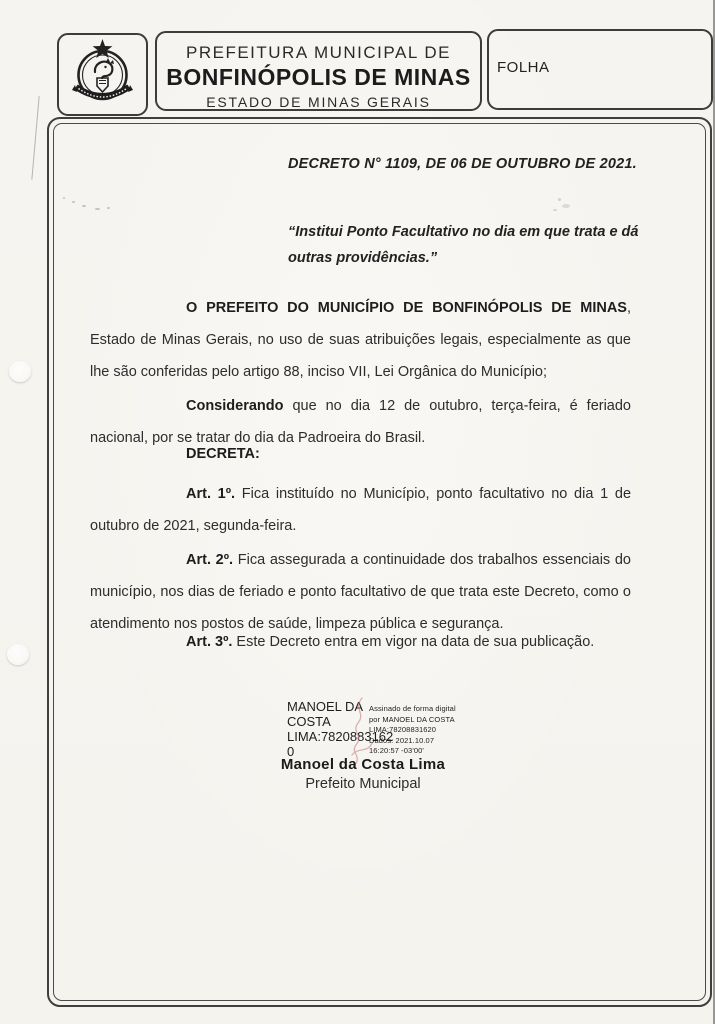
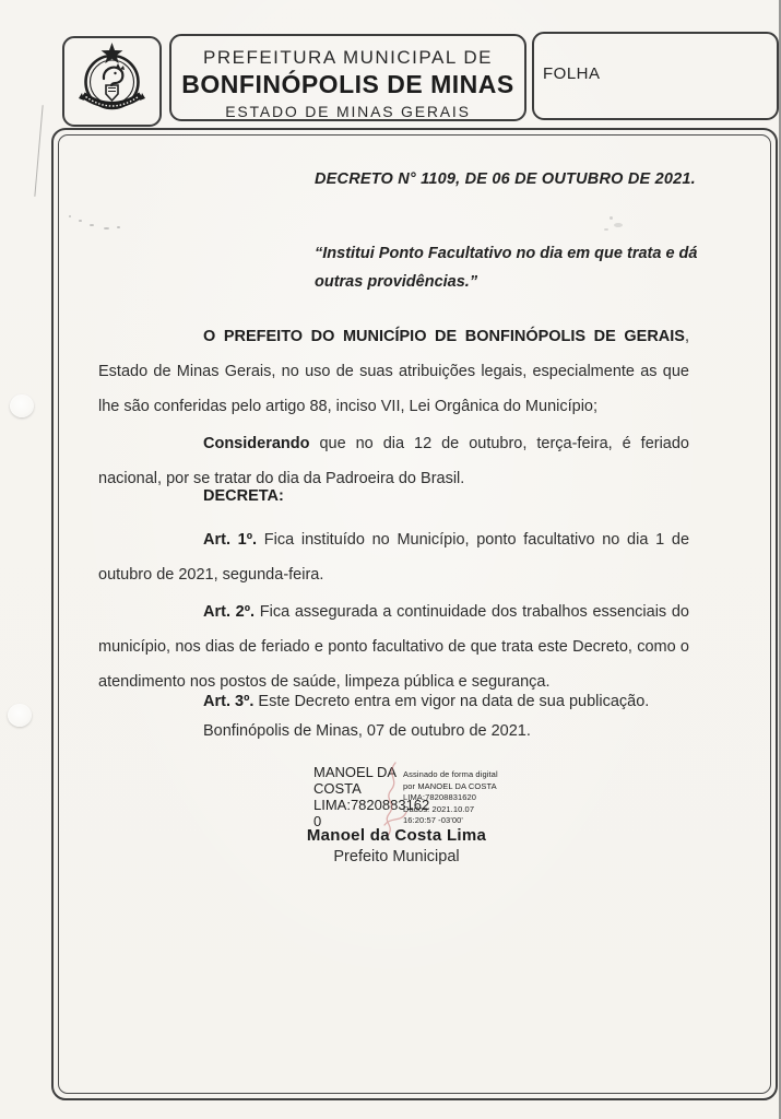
  PREFEITURA MUNICIPAL DE
  BONFINÓPOLIS DE MINAS
  ESTADO DE MINAS GERAIS
  FOLHA
  DECRETO N° 1109, DE 06 DE OUTUBRO DE 2021.
  “Institui Ponto Facultativo no dia em que trata e dá outras providências.”
- O PREFEITO DO MUNICÍPIO DE BONFINÓPOLIS DE MINAS, Estado de Minas Gerais, no uso de suas atribuições legais, especialmente as que lhe são conferidas pelo artigo 88, inciso VII, Lei Orgânica do Município;
+ O PREFEITO DO MUNICÍPIO DE BONFINÓPOLIS DE GERAIS, Estado de Minas Gerais, no uso de suas atribuições legais, especialmente as que lhe são conferidas pelo artigo 88, inciso VII, Lei Orgânica do Município;
  Considerando que no dia 12 de outubro, terça-feira, é feriado nacional, por se tratar do dia da Padroeira do Brasil.
  DECRETA:
  Art. 1º. Fica instituído no Município, ponto facultativo no dia 1 de outubro de 2021, segunda-feira.
  Art. 2º. Fica assegurada a continuidade dos trabalhos essenciais do município, nos dias de feriado e ponto facultativo de que trata este Decreto, como o atendimento nos postos de saúde, limpeza pública e segurança.
  Art. 3º. Este Decreto entra em vigor na data de sua publicação.
+ Bonfinópolis de Minas, 07 de outubro de 2021.
  MANOEL DA COSTA LIMA:78208831620
  Assinado de forma digital
  por MANOEL DA COSTA
  LIMA:78208831620
  Dados: 2021.10.07
  16:20:57 -03'00'
  Manoel da Costa Lima
  Prefeito Municipal
